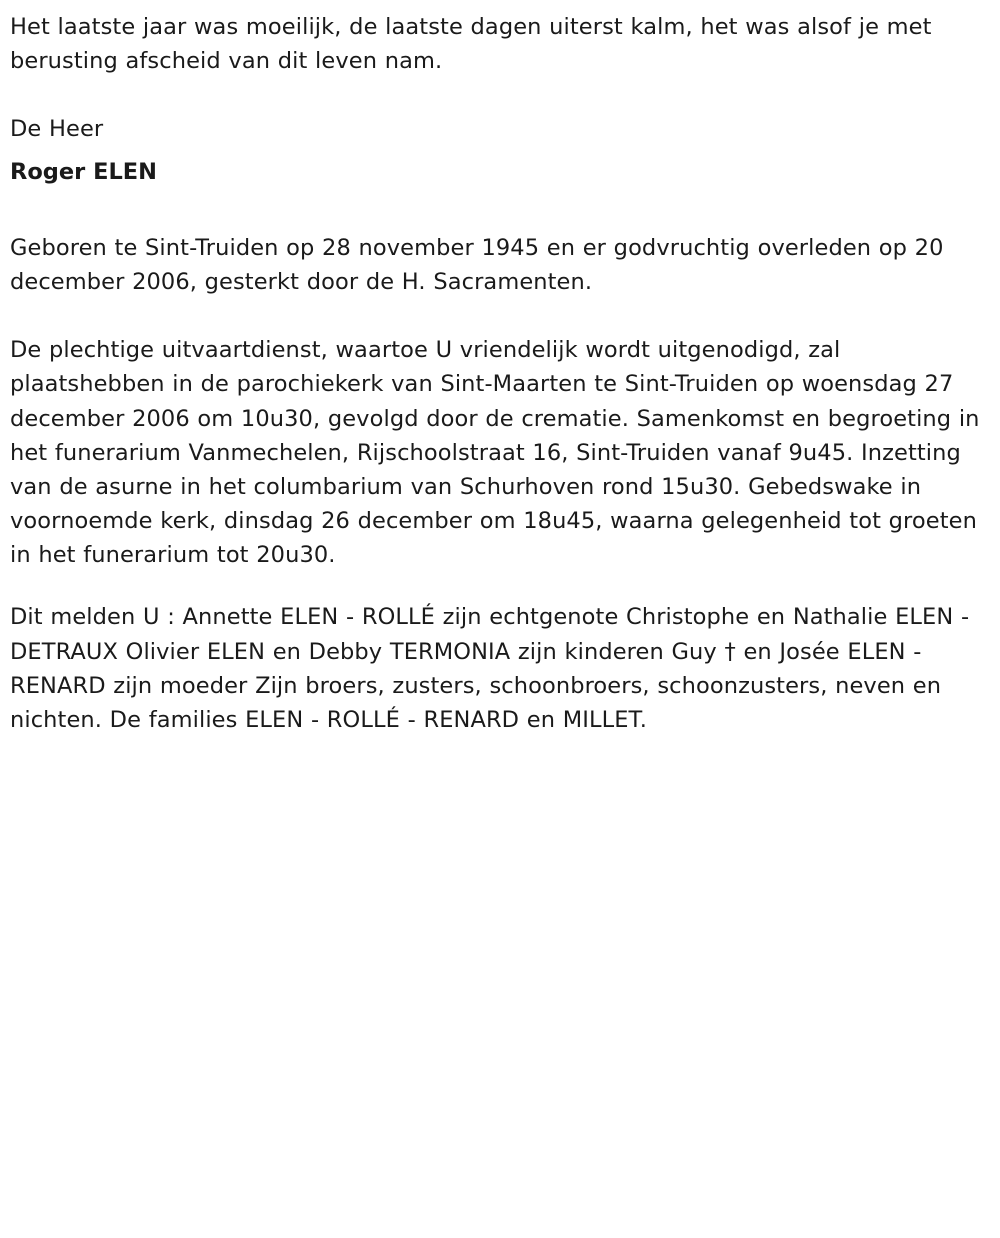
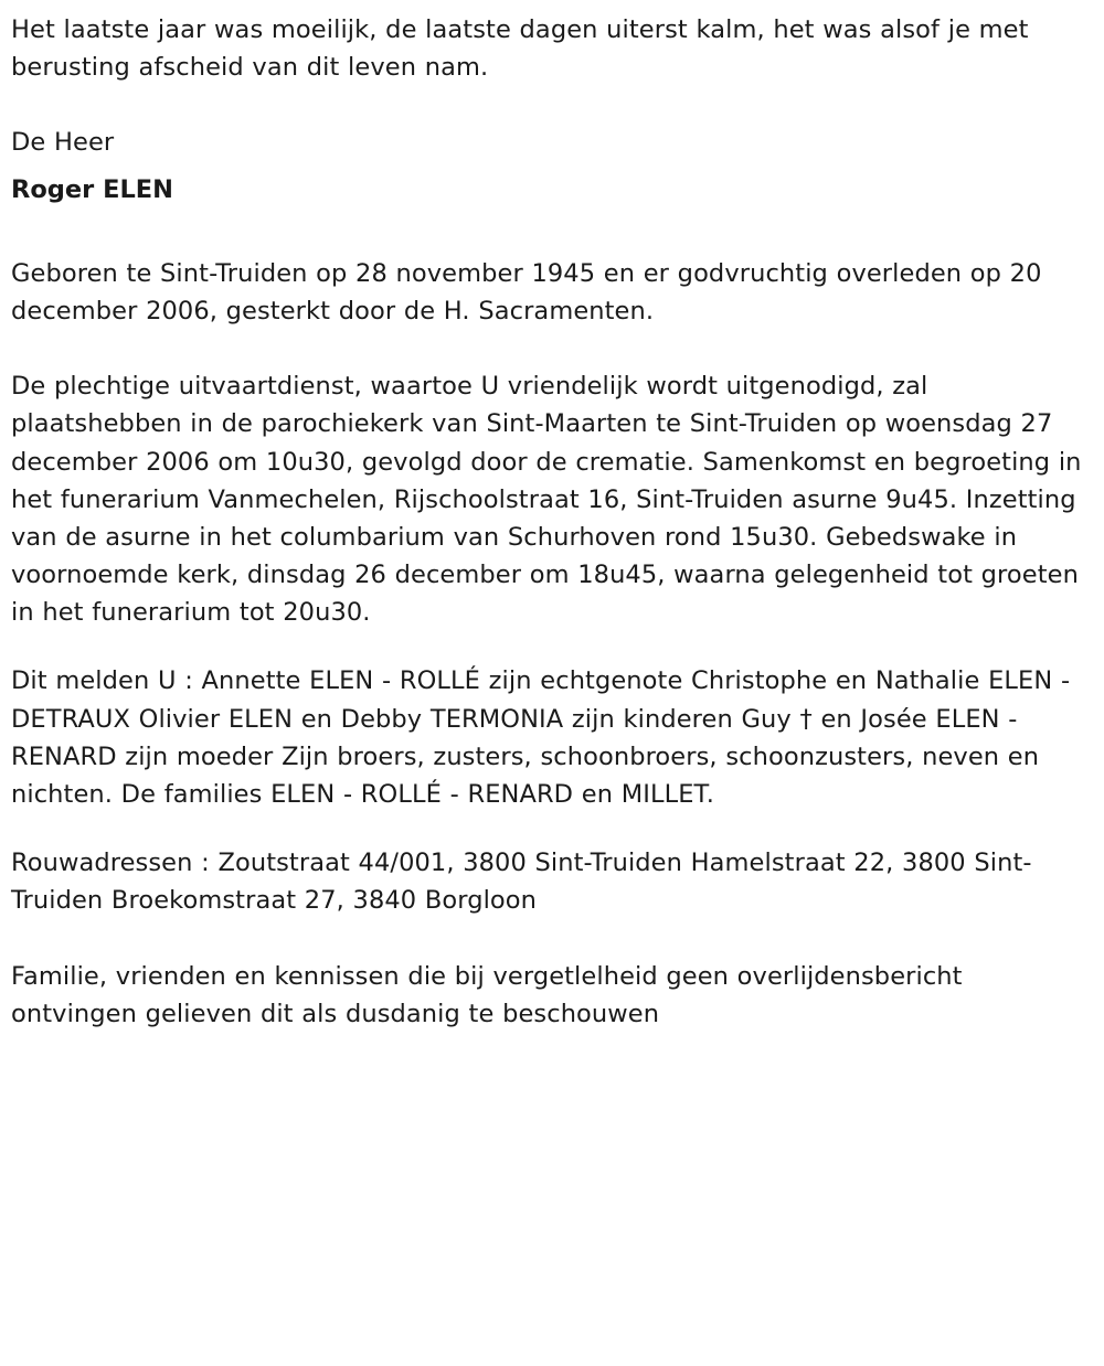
  Het laatste jaar was moeilijk, de laatste dagen uiterst kalm, het was alsof je met berusting afscheid van dit leven nam.
  De Heer
  Roger ELEN
  Geboren te Sint-Truiden op 28 november 1945 en er godvruchtig overleden op 20 december 2006, gesterkt door de H. Sacramenten.
- De plechtige uitvaartdienst, waartoe U vriendelijk wordt uitgenodigd, zal plaatshebben in de parochiekerk van Sint-Maarten te Sint-Truiden op woensdag 27 december 2006 om 10u30, gevolgd door de crematie. Samenkomst en begroeting in het funerarium Vanmechelen, Rijschoolstraat 16, Sint-Truiden vanaf 9u45. Inzetting van de asurne in het columbarium van Schurhoven rond 15u30. Gebedswake in voornoemde kerk, dinsdag 26 december om 18u45, waarna gelegenheid tot groeten in het funerarium tot 20u30.
+ De plechtige uitvaartdienst, waartoe U vriendelijk wordt uitgenodigd, zal plaatshebben in de parochiekerk van Sint-Maarten te Sint-Truiden op woensdag 27 december 2006 om 10u30, gevolgd door de crematie. Samenkomst en begroeting in het funerarium Vanmechelen, Rijschoolstraat 16, Sint-Truiden asurne 9u45. Inzetting van de asurne in het columbarium van Schurhoven rond 15u30. Gebedswake in voornoemde kerk, dinsdag 26 december om 18u45, waarna gelegenheid tot groeten in het funerarium tot 20u30.
  Dit melden U : Annette ELEN - ROLLÉ zijn echtgenote Christophe en Nathalie ELEN - DETRAUX Olivier ELEN en Debby TERMONIA zijn kinderen Guy † en Josée ELEN - RENARD zijn moeder Zijn broers, zusters, schoonbroers, schoonzusters, neven en nichten. De families ELEN - ROLLÉ - RENARD en MILLET.
+ Rouwadressen : Zoutstraat 44/001, 3800 Sint-Truiden Hamelstraat 22, 3800 Sint-Truiden Broekomstraat 27, 3840 Borgloon
+ Familie, vrienden en kennissen die bij vergetlelheid geen overlijdensbericht ontvingen gelieven dit als dusdanig te beschouwen
